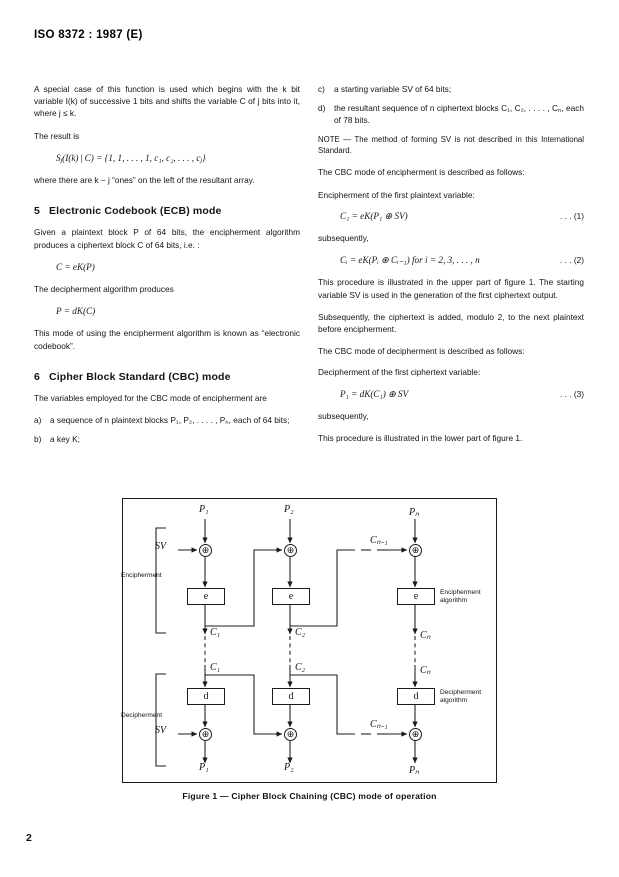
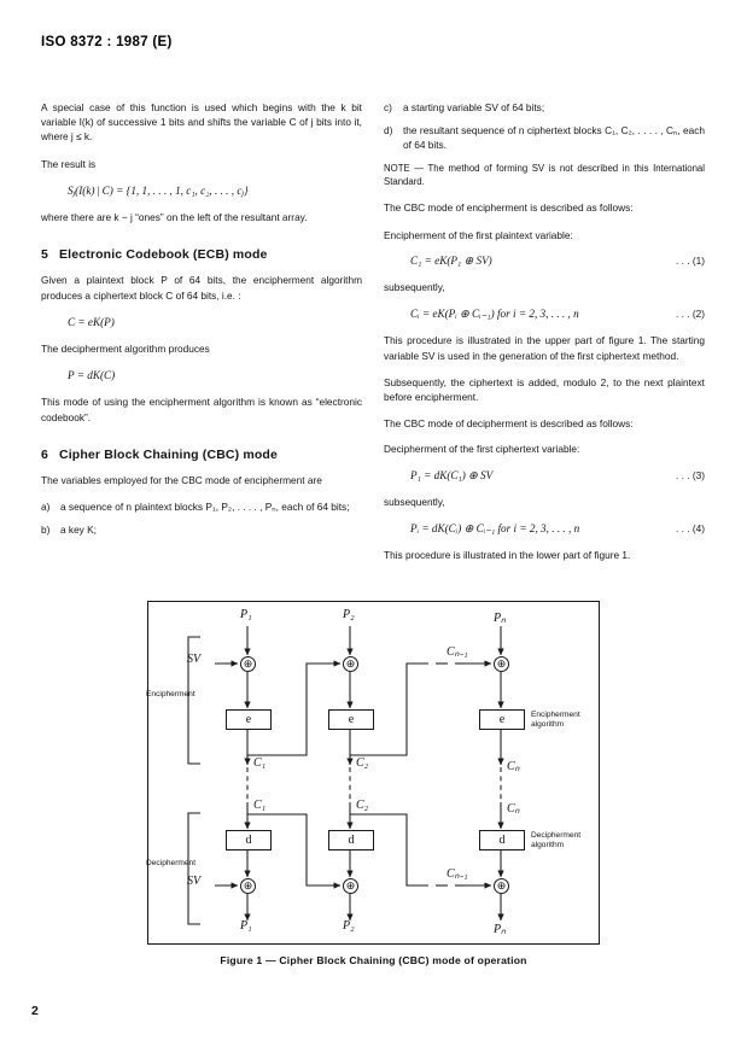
  ISO 8372 : 1987 (E)
  A special case of this function is used which begins with the k bit variable I(k) of successive 1 bits and shifts the variable C of j bits into it, where j ≤ k.
  The result is
  Sⱼ(I(k) | C) = {1, 1, . . . , 1, c₁, c₂, . . . , cⱼ}
  where there are k − j “ones” on the left of the resultant array.
  5 Electronic Codebook (ECB) mode
  Given a plaintext block P of 64 bits, the encipherment algorithm produces a ciphertext block C of 64 bits, i.e. :
  C = eK(P)
  The decipherment algorithm produces
  P = dK(C)
  This mode of using the encipherment algorithm is known as “electronic codebook”.
- 6 Cipher Block Standard (CBC) mode
+ 6 Cipher Block Chaining (CBC) mode
  The variables employed for the CBC mode of encipherment are
  a)
  a sequence of n plaintext blocks P₁, P₂, . . . . , Pₙ, each of 64 bits;
  b)
  a key K;
  c)
  a starting variable SV of 64 bits;
  d)
- the resultant sequence of n ciphertext blocks C₁, C₂, . . . . , Cₙ, each of 78 bits.
+ the resultant sequence of n ciphertext blocks C₁, C₂, . . . . , Cₙ, each of 64 bits.
  NOTE — The method of forming SV is not described in this International Standard.
  The CBC mode of encipherment is described as follows:
  Encipherment of the first plaintext variable:
  C₁ = eK(P₁ ⊕ SV)
  . . . (1)
  subsequently,
  Cᵢ = eK(Pᵢ ⊕ Cᵢ₋₁) for i = 2, 3, . . . , n
  . . . (2)
- This procedure is illustrated in the upper part of figure 1. The starting variable SV is used in the generation of the first ciphertext output.
+ This procedure is illustrated in the upper part of figure 1. The starting variable SV is used in the generation of the first ciphertext method.
  Subsequently, the ciphertext is added, modulo 2, to the next plaintext before encipherment.
  The CBC mode of decipherment is described as follows:
  Decipherment of the first ciphertext variable:
  P₁ = dK(C₁) ⊕ SV
  . . . (3)
  subsequently,
+ Pᵢ = dK(Cᵢ) ⊕ Cᵢ₋₁ for i = 2, 3, . . . , n
+ . . . (4)
  This procedure is illustrated in the lower part of figure 1.
  P₁
  P₂
  Pₙ
  SV
  Cₙ₋₁
  ⊕
  ⊕
  ⊕
  e
  e
  e
  C₁
  C₂
  Cₙ
  C₁
  C₂
  Cₙ
  d
  d
  d
  SV
  Cₙ₋₁
  ⊕
  ⊕
  ⊕
  P₁
  P₂
  Pₙ
  Figure 1 — Cipher Block Chaining (CBC) mode of operation
  2
